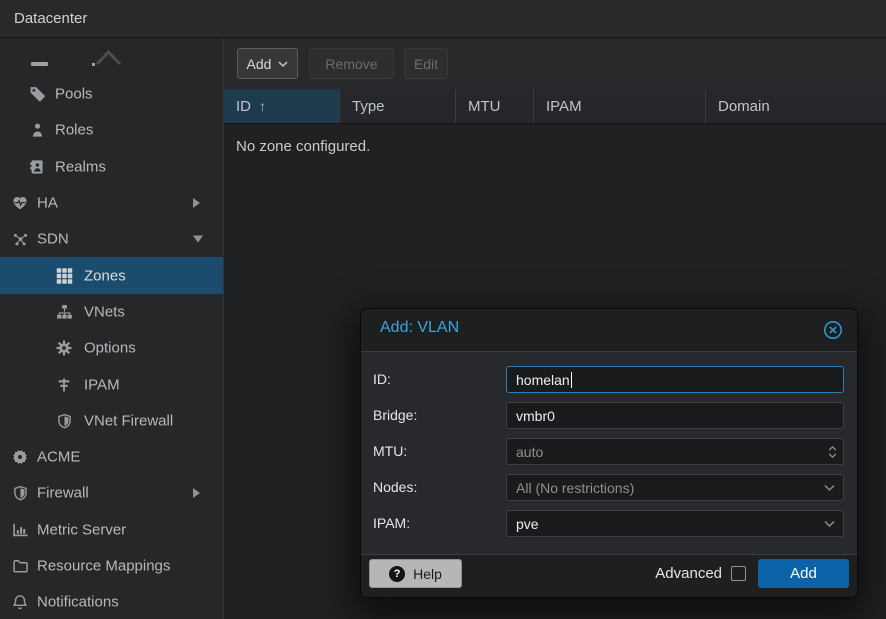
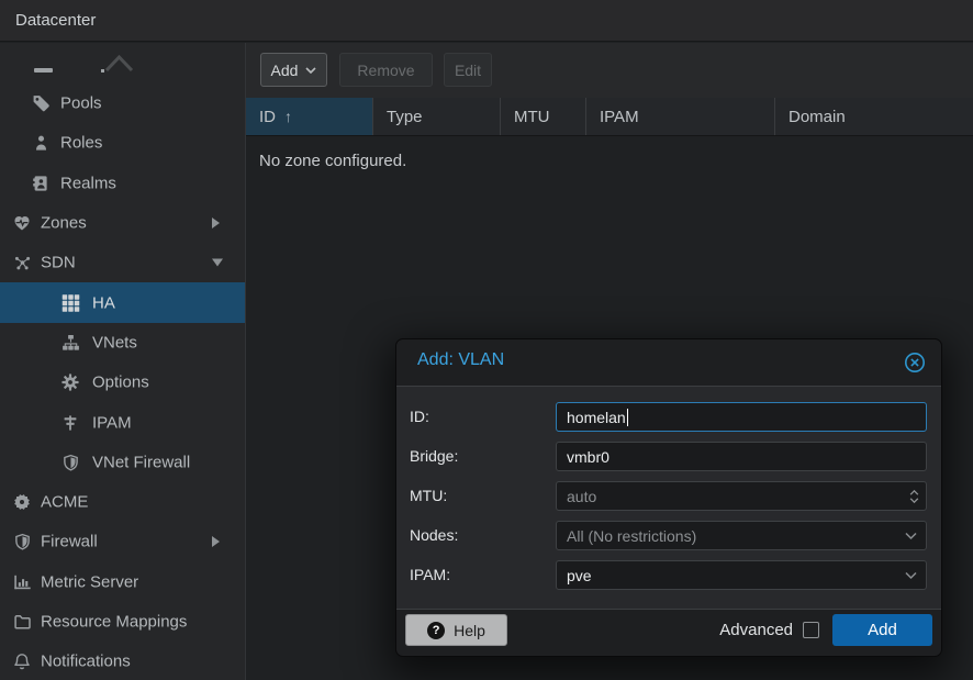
  Datacenter
  Pools
  Roles
  Realms
- HA
+ Zones
  SDN
- Zones
+ HA
  VNets
  Options
  IPAM
  VNet Firewall
  ACME
  Firewall
  Metric Server
  Resource Mappings
  Notifications
  Add
  Remove
  Edit
  ID
  ↑
  Type
  MTU
  IPAM
  Domain
  No zone configured.
  Add: VLAN
  ID:
  homelan
  Bridge:
  vmbr0
  MTU:
  auto
  Nodes:
  All (No restrictions)
  IPAM:
  pve
  ?
  Help
  Advanced
  Add
